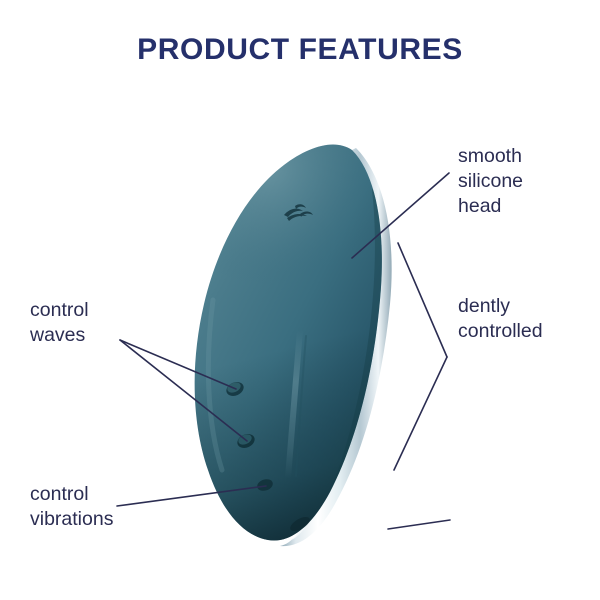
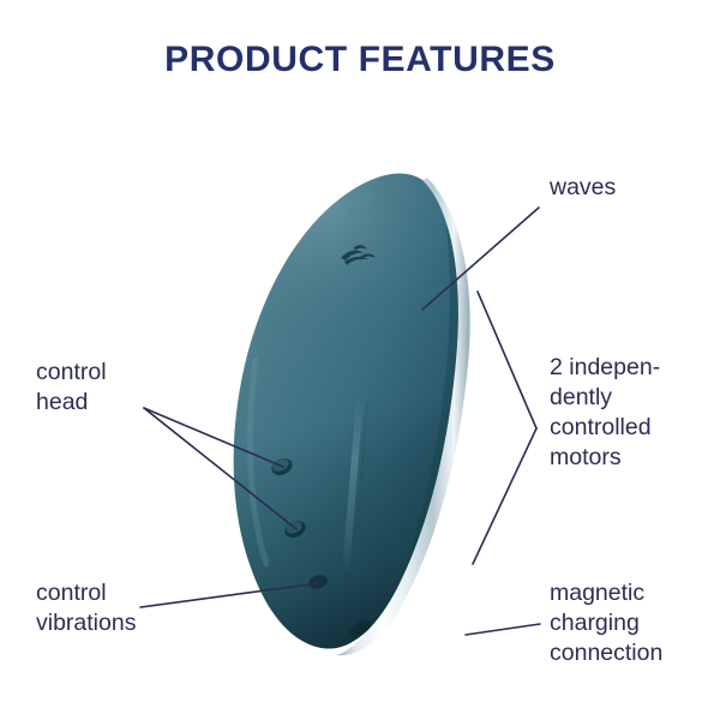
  PRODUCT FEATURES
- smooth
- silicone
- head
+ waves
+ 2 indepen-
  dently
  controlled
+ motors
+ magnetic
+ charging
+ connection
  control
- waves
+ head
  control
  vibrations
